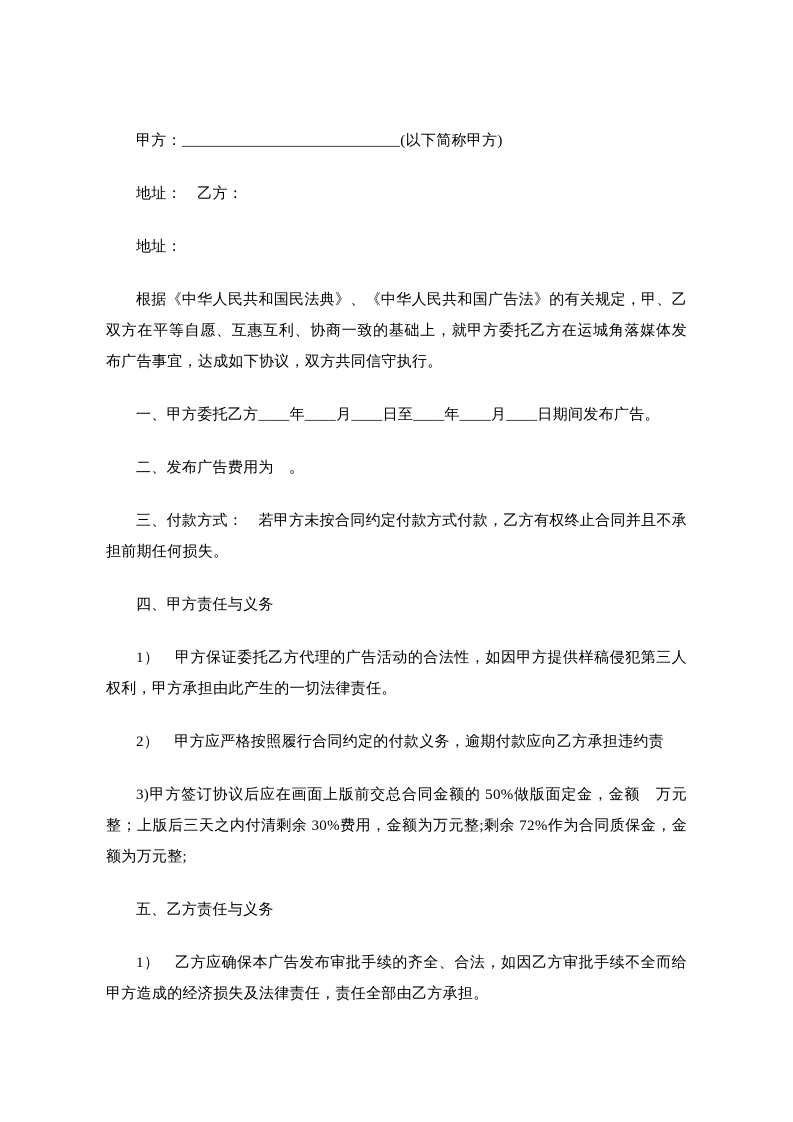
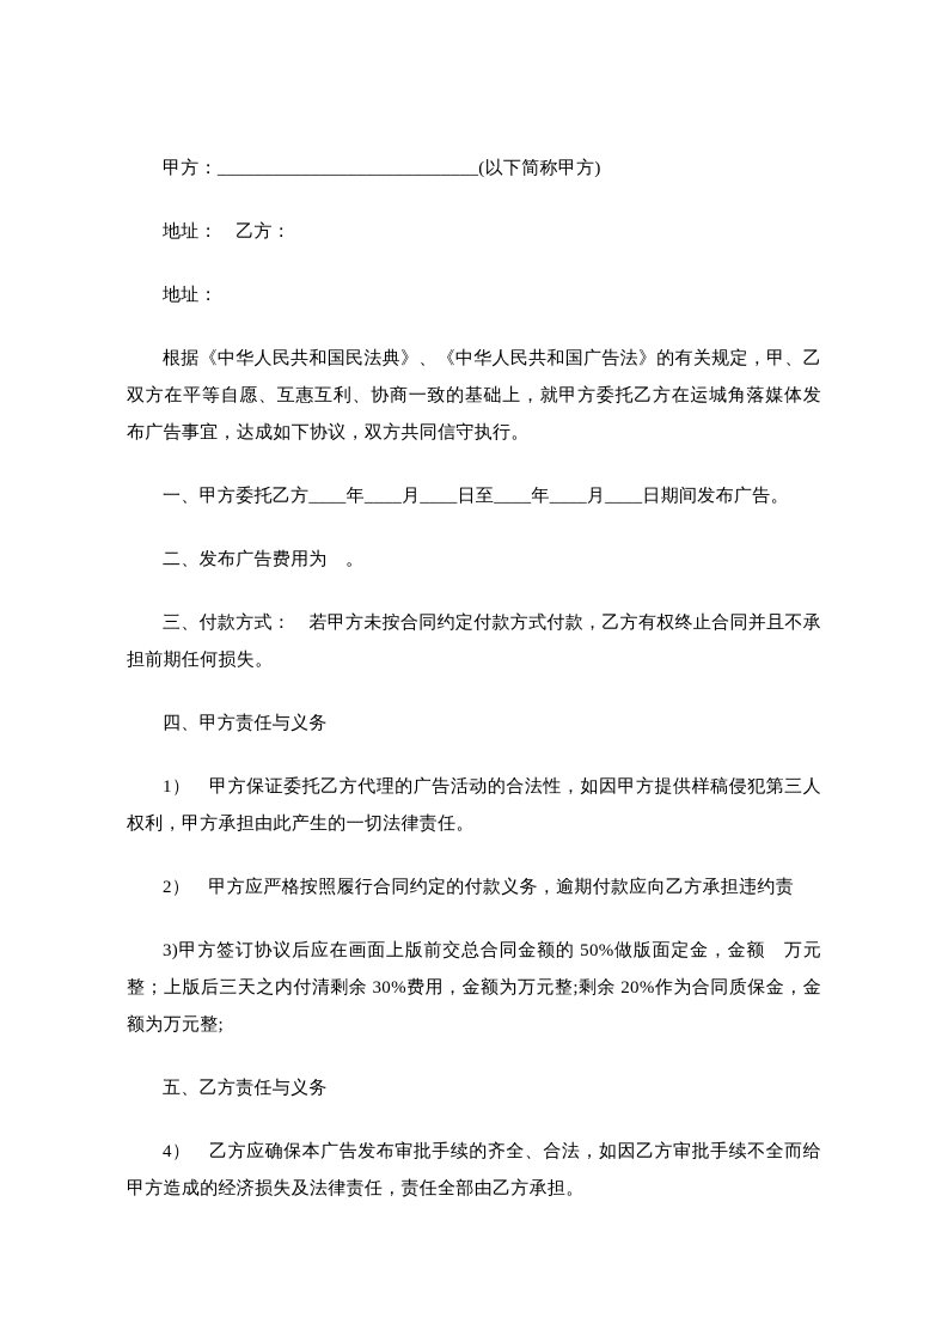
  甲方：____________________________(以下简称甲方)
  地址： 乙方：
  地址：
  根据《中华人民共和国民法典》、《中华人民共和国广告法》的有关规定，甲、乙双方在平等自愿、互惠互利、协商一致的基础上，就甲方委托乙方在运城角落媒体发布广告事宜，达成如下协议，双方共同信守执行。
  一、甲方委托乙方____年____月____日至____年____月____日期间发布广告。
  二、发布广告费用为 。
  三、付款方式： 若甲方未按合同约定付款方式付款，乙方有权终止合同并且不承担前期任何损失。
  四、甲方责任与义务
  1） 甲方保证委托乙方代理的广告活动的合法性，如因甲方提供样稿侵犯第三人权利，甲方承担由此产生的一切法律责任。
  2） 甲方应严格按照履行合同约定的付款义务，逾期付款应向乙方承担违约责
- 3)甲方签订协议后应在画面上版前交总合同金额的 50%做版面定金，金额 万元整；上版后三天之内付清剩余 30%费用，金额为万元整;剩余 72%作为合同质保金，金额为万元整;
+ 3)甲方签订协议后应在画面上版前交总合同金额的 50%做版面定金，金额 万元整；上版后三天之内付清剩余 30%费用，金额为万元整;剩余 20%作为合同质保金，金额为万元整;
  五、乙方责任与义务
- 1） 乙方应确保本广告发布审批手续的齐全、合法，如因乙方审批手续不全而给甲方造成的经济损失及法律责任，责任全部由乙方承担。
+ 4） 乙方应确保本广告发布审批手续的齐全、合法，如因乙方审批手续不全而给甲方造成的经济损失及法律责任，责任全部由乙方承担。
